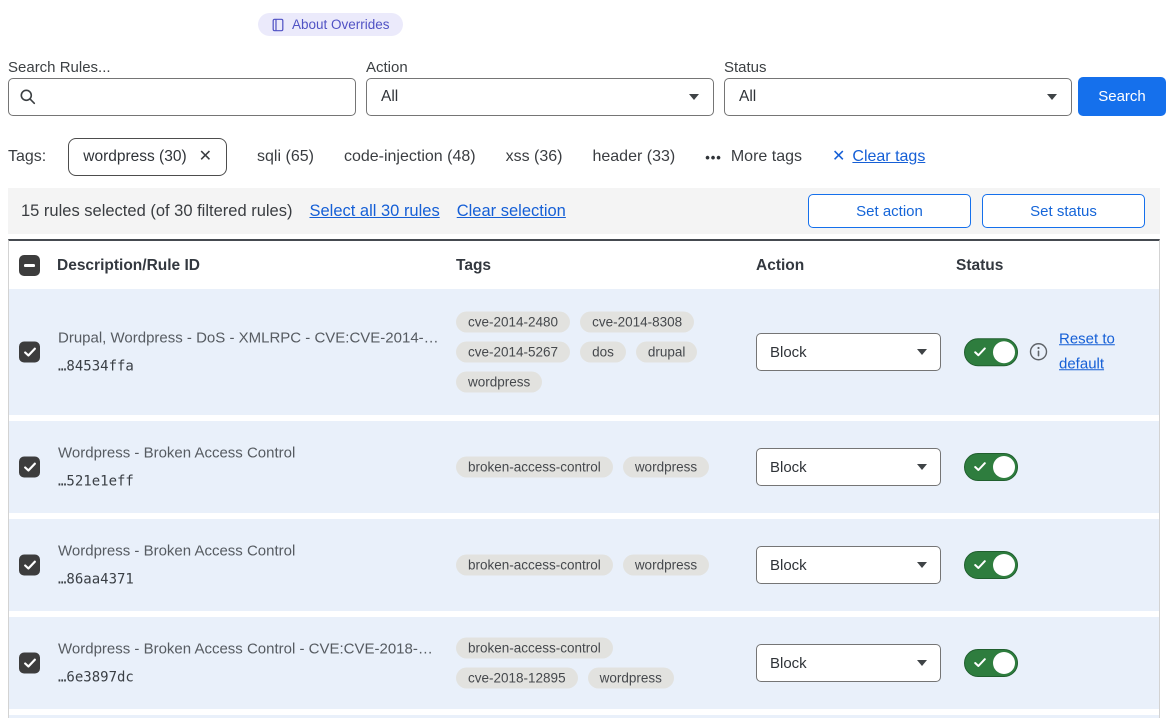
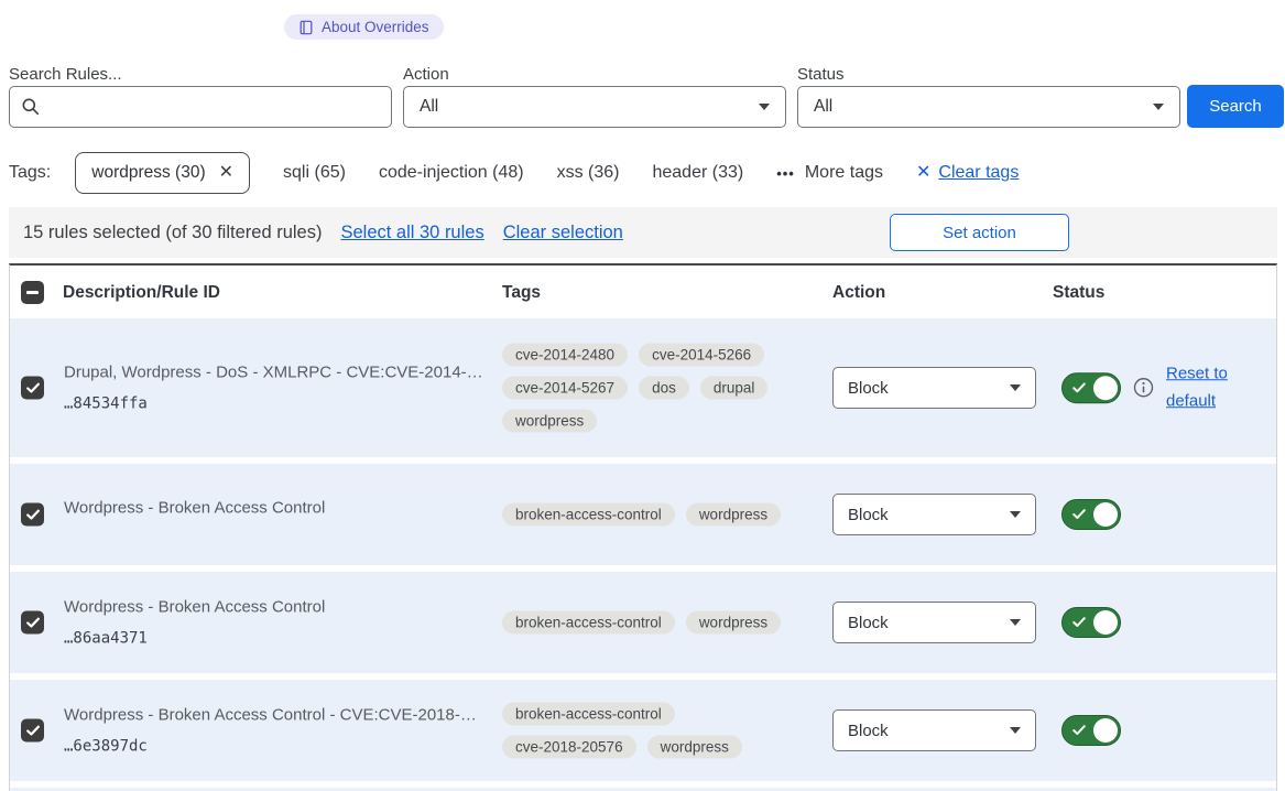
  About Overrides
  Search Rules...
  Action
  Status
  All
  All
  Search
  Tags:
  wordpress (30)
  ✕
  sqli (65)
  code-injection (48)
  xss (36)
  header (33)
  •••
  More tags
  ✕
  Clear tags
  15 rules selected (of 30 filtered rules)
  Select all 30 rules
  Clear selection
  Set action
- Set status
  Description/Rule ID
  Tags
  Action
  Status
  Drupal, Wordpress - DoS - XMLRPC - CVE:CVE-2014-…
  …84534ffa
  cve-2014-2480
- cve-2014-8308
+ cve-2014-5266
  cve-2014-5267
  dos
  drupal
  wordpress
  Block
  Reset to default
  Wordpress - Broken Access Control
- …521e1eff
  broken-access-control
  wordpress
  Block
  Wordpress - Broken Access Control
  …86aa4371
  broken-access-control
  wordpress
  Block
  Wordpress - Broken Access Control - CVE:CVE-2018-…
  …6e3897dc
  broken-access-control
- cve-2018-12895
+ cve-2018-20576
  wordpress
  Block
